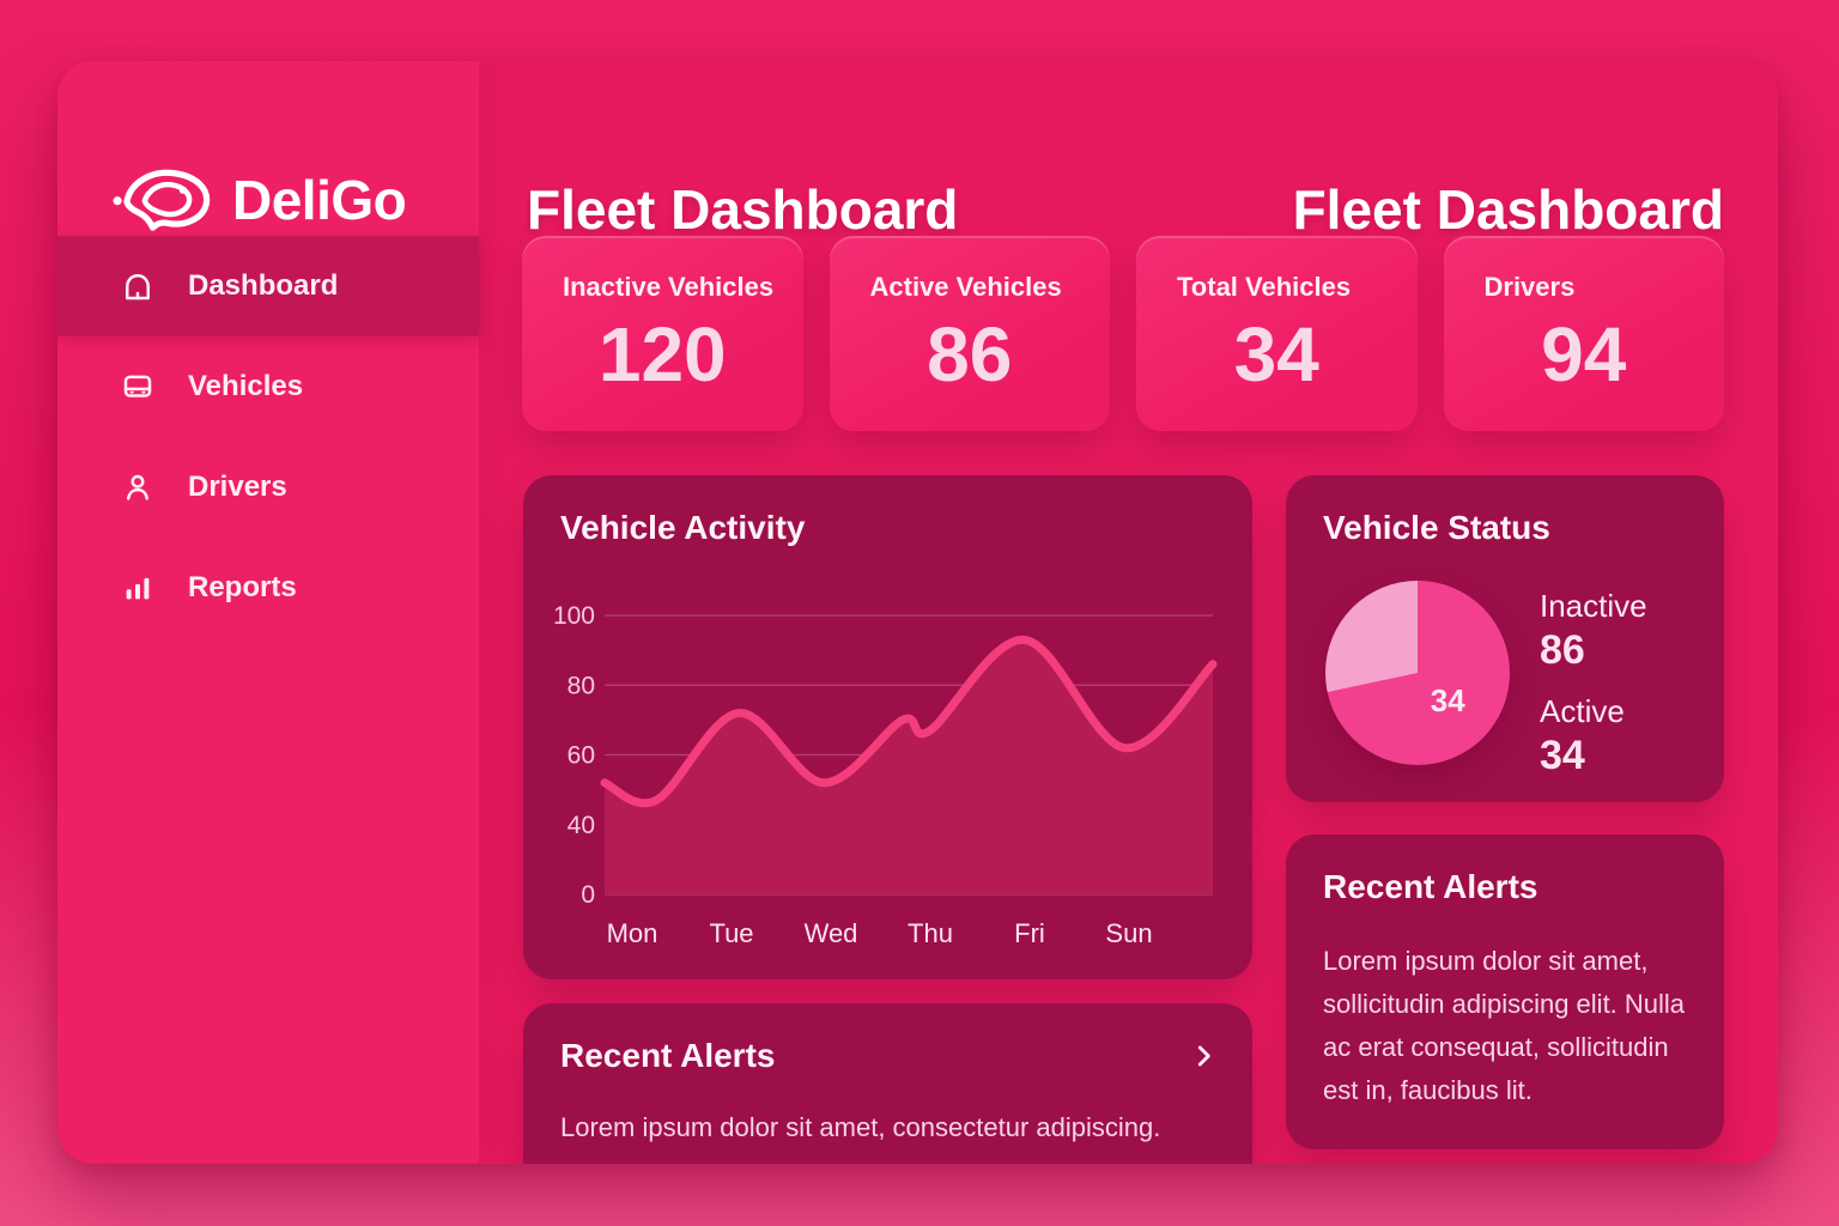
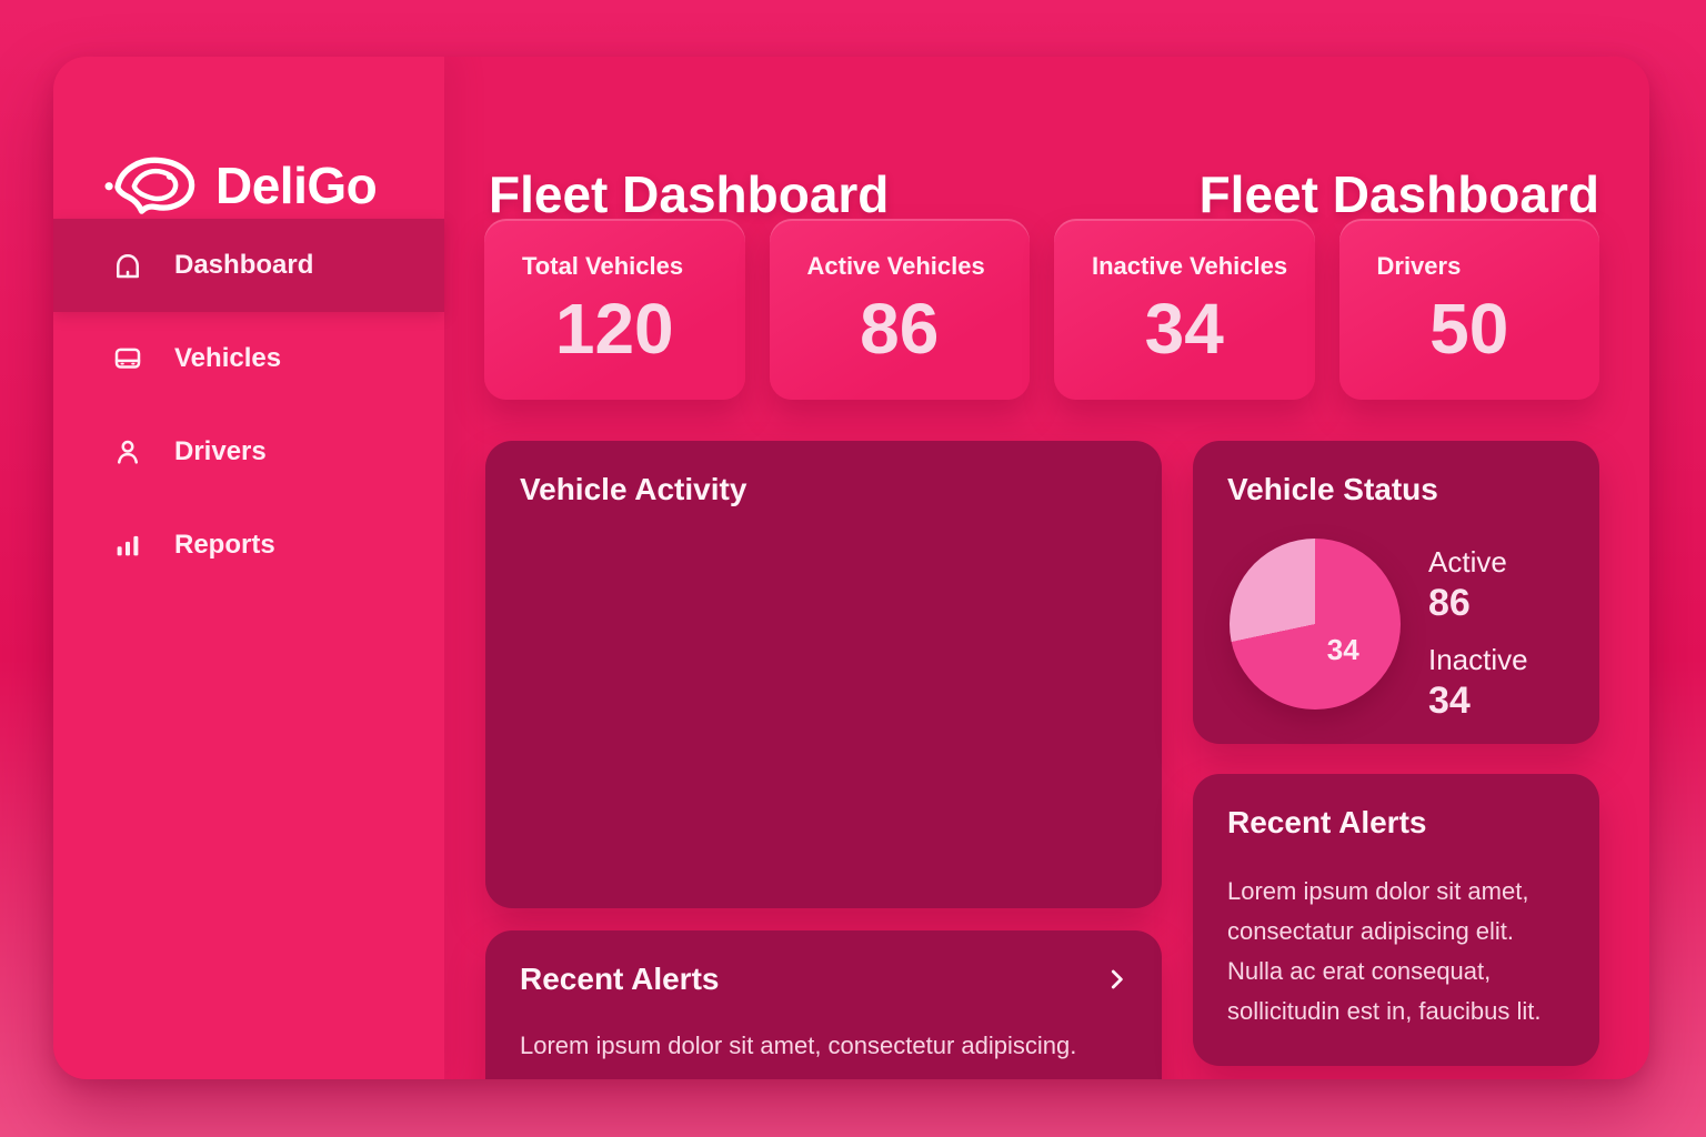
  DeliGo
  Dashboard
  Vehicles
  Drivers
  Reports
  Fleet Dashboard
  Fleet Dashboard
- Inactive Vehicles
+ Total Vehicles
  120
  Active Vehicles
  86
- Total Vehicles
+ Inactive Vehicles
  34
  Drivers
- 94
+ 50
  Vehicle Activity
- 0
- 40
- 60
- 80
- 100
- Mon
- Tue
- Wed
- Thu
- Fri
- Sun
  Vehicle Status
  34
- Inactive
+ Active
  86
- Active
+ Inactive
  34
  Recent Alerts
  Lorem ipsum dolor sit amet, consectetur adipiscing.
  Recent Alerts
- Lorem ipsum dolor sit amet, sollicitudin adipiscing elit. Nulla ac erat consequat, sollicitudin est in, faucibus lit.
+ Lorem ipsum dolor sit amet, consectatur adipiscing elit. Nulla ac erat consequat, sollicitudin est in, faucibus lit.
